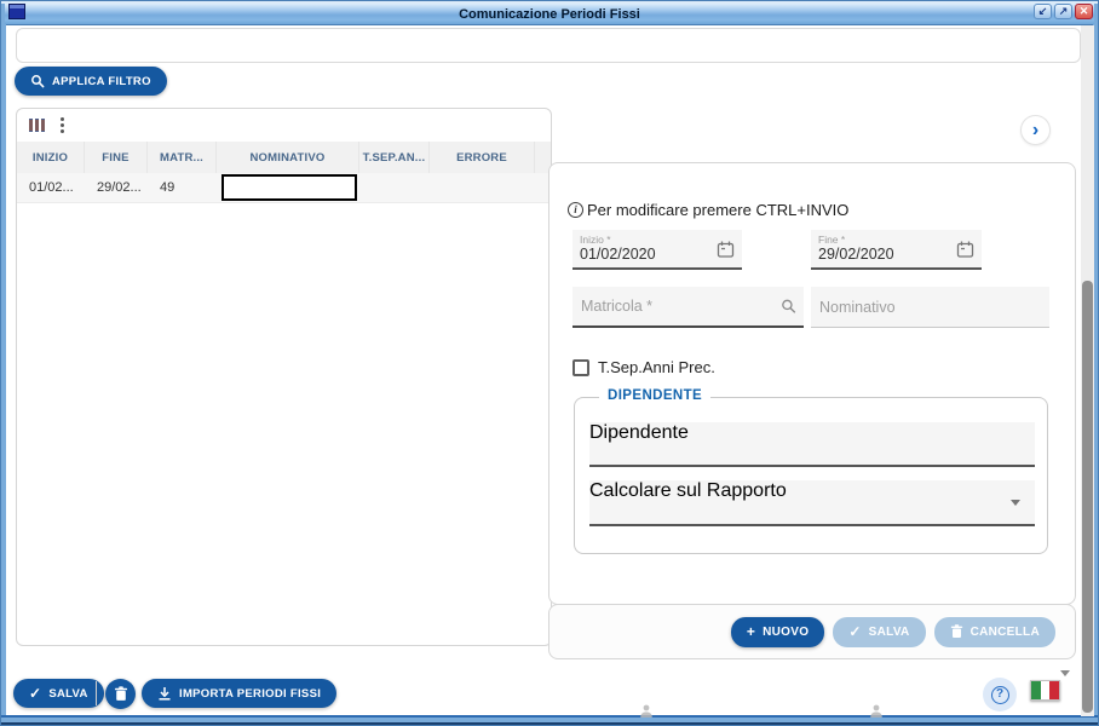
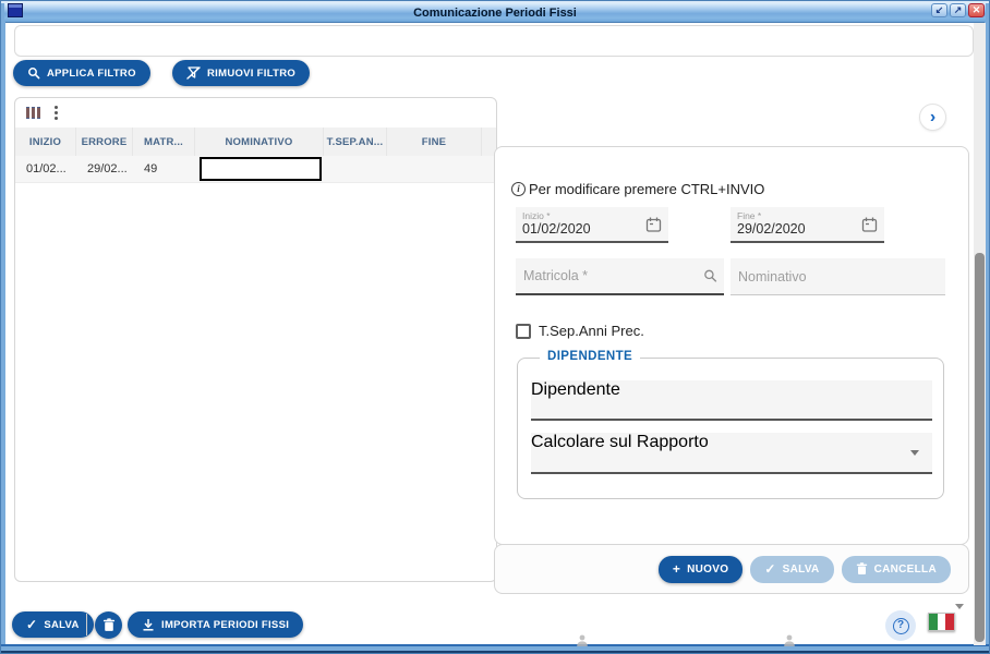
  Comunicazione Periodi Fissi
  ↙
  ↗
  ✕
  APPLICA FILTRO
+ RIMUOVI FILTRO
  INIZIO
- FINE
+ ERRORE
  MATR...
  NOMINATIVO
  T.SEP.AN...
- ERRORE
+ FINE
  01/02...
  29/02...
  49
  ›
  i
  Per modificare premere CTRL+INVIO
  Inizio *
  01/02/2020
  Fine *
  29/02/2020
  Matricola *
  Nominativo
  T.Sep.Anni Prec.
  DIPENDENTE
  Dipendente
  Calcolare sul Rapporto
  +
  NUOVO
  ✓
  SALVA
  CANCELLA
  ✓
  SALVA
  IMPORTA PERIODI FISSI
  ?
